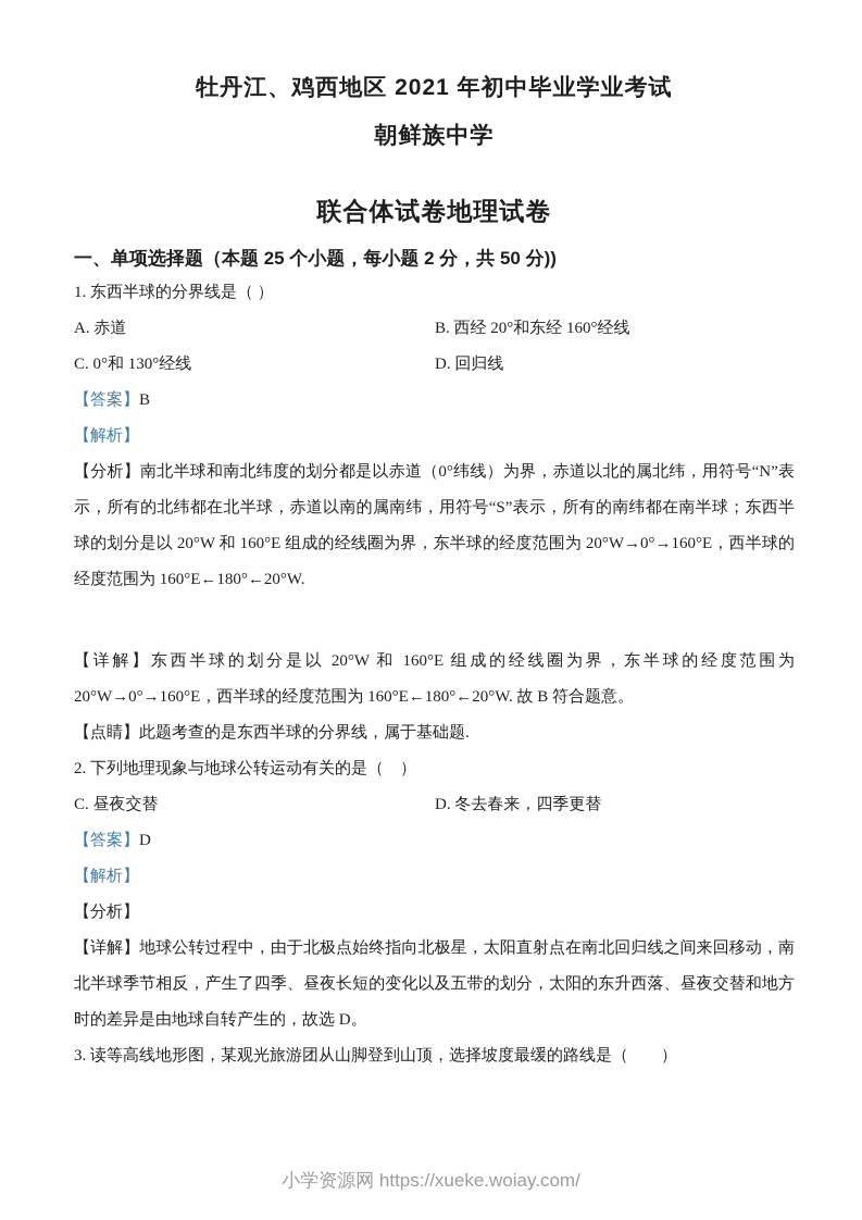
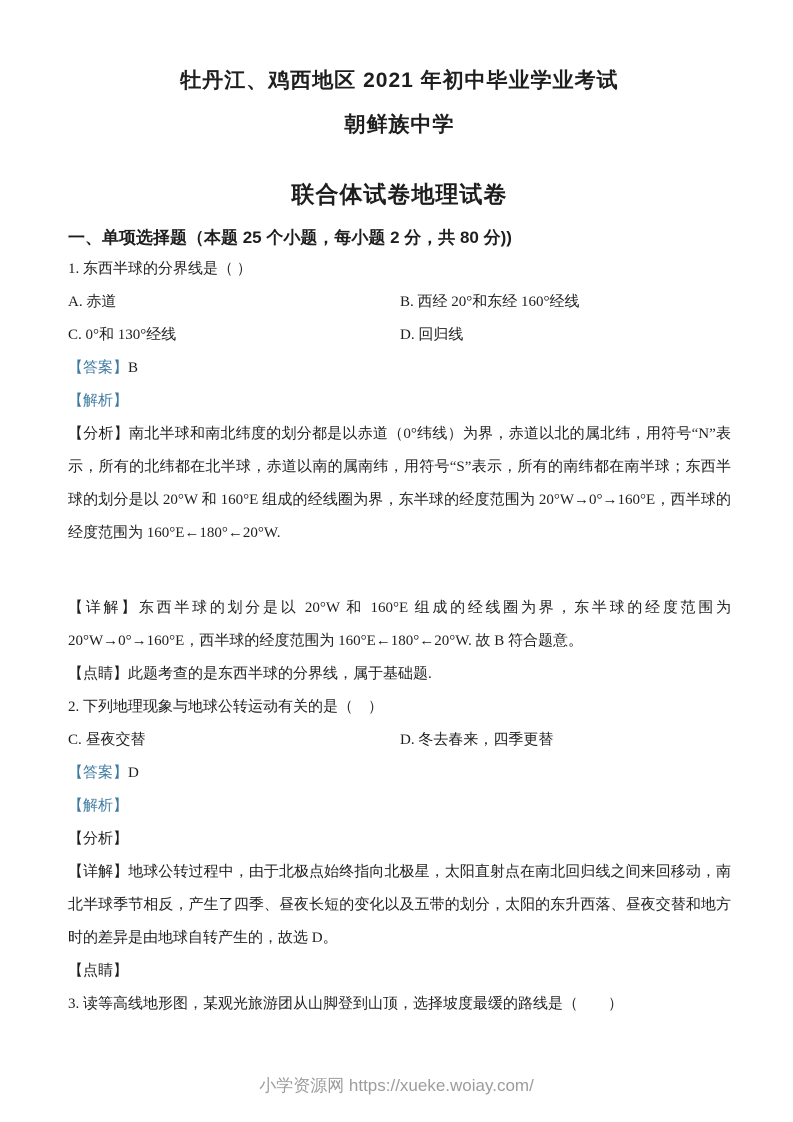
  牡丹江、鸡西地区 2021 年初中毕业学业考试
  朝鲜族中学
  联合体试卷地理试卷
- 一、单项选择题（本题 25 个小题，每小题 2 分，共 50 分))
+ 一、单项选择题（本题 25 个小题，每小题 2 分，共 80 分))
  1. 东西半球的分界线是（ ）
  A. 赤道
  B. 西经 20°和东经 160°经线
  C. 0°和 130°经线
  D. 回归线
  【答案】B
  【解析】
  【分析】南北半球和南北纬度的划分都是以赤道（0°纬线）为界，赤道以北的属北纬，用符号“N”表示，所有的北纬都在北半球，赤道以南的属南纬，用符号“S”表示，所有的南纬都在南半球；东西半球的划分是以 20°W 和 160°E 组成的经线圈为界，东半球的经度范围为 20°W→0°→160°E，西半球的经度范围为 160°E←180°←20°W.
  【详解】东西半球的划分是以 20°W 和 160°E 组成的经线圈为界，东半球的经度范围为 20°W→0°→160°E，西半球的经度范围为 160°E←180°←20°W. 故 B 符合题意。
  【点睛】此题考查的是东西半球的分界线，属于基础题.
  2. 下列地理现象与地球公转运动有关的是（ ）
  C. 昼夜交替
  D. 冬去春来，四季更替
  【答案】D
  【解析】
  【分析】
  【详解】地球公转过程中，由于北极点始终指向北极星，太阳直射点在南北回归线之间来回移动，南北半球季节相反，产生了四季、昼夜长短的变化以及五带的划分，太阳的东升西落、昼夜交替和地方时的差异是由地球自转产生的，故选 D。
+ 【点睛】
  3. 读等高线地形图，某观光旅游团从山脚登到山顶，选择坡度最缓的路线是（ ）
  小学资源网 https://xueke.woiay.com/
